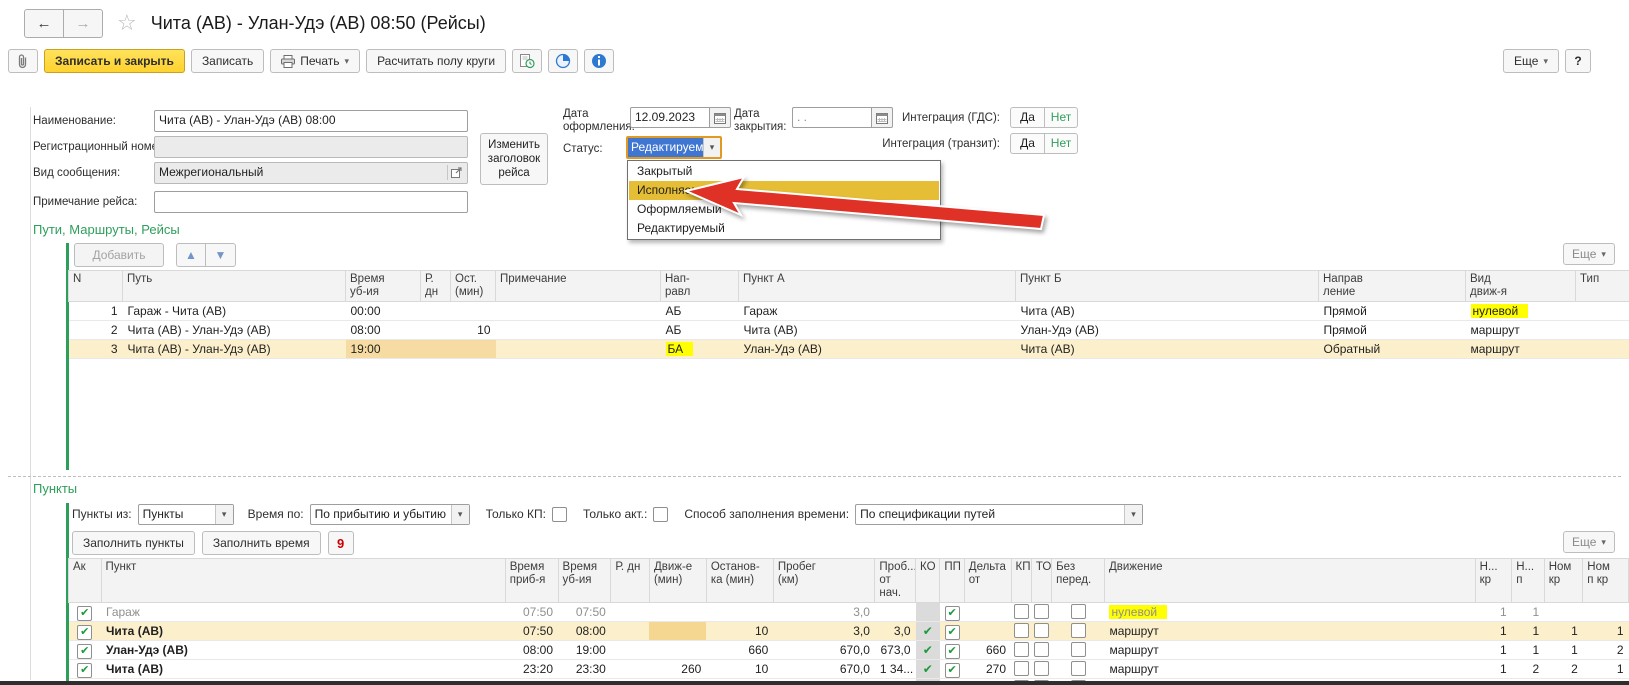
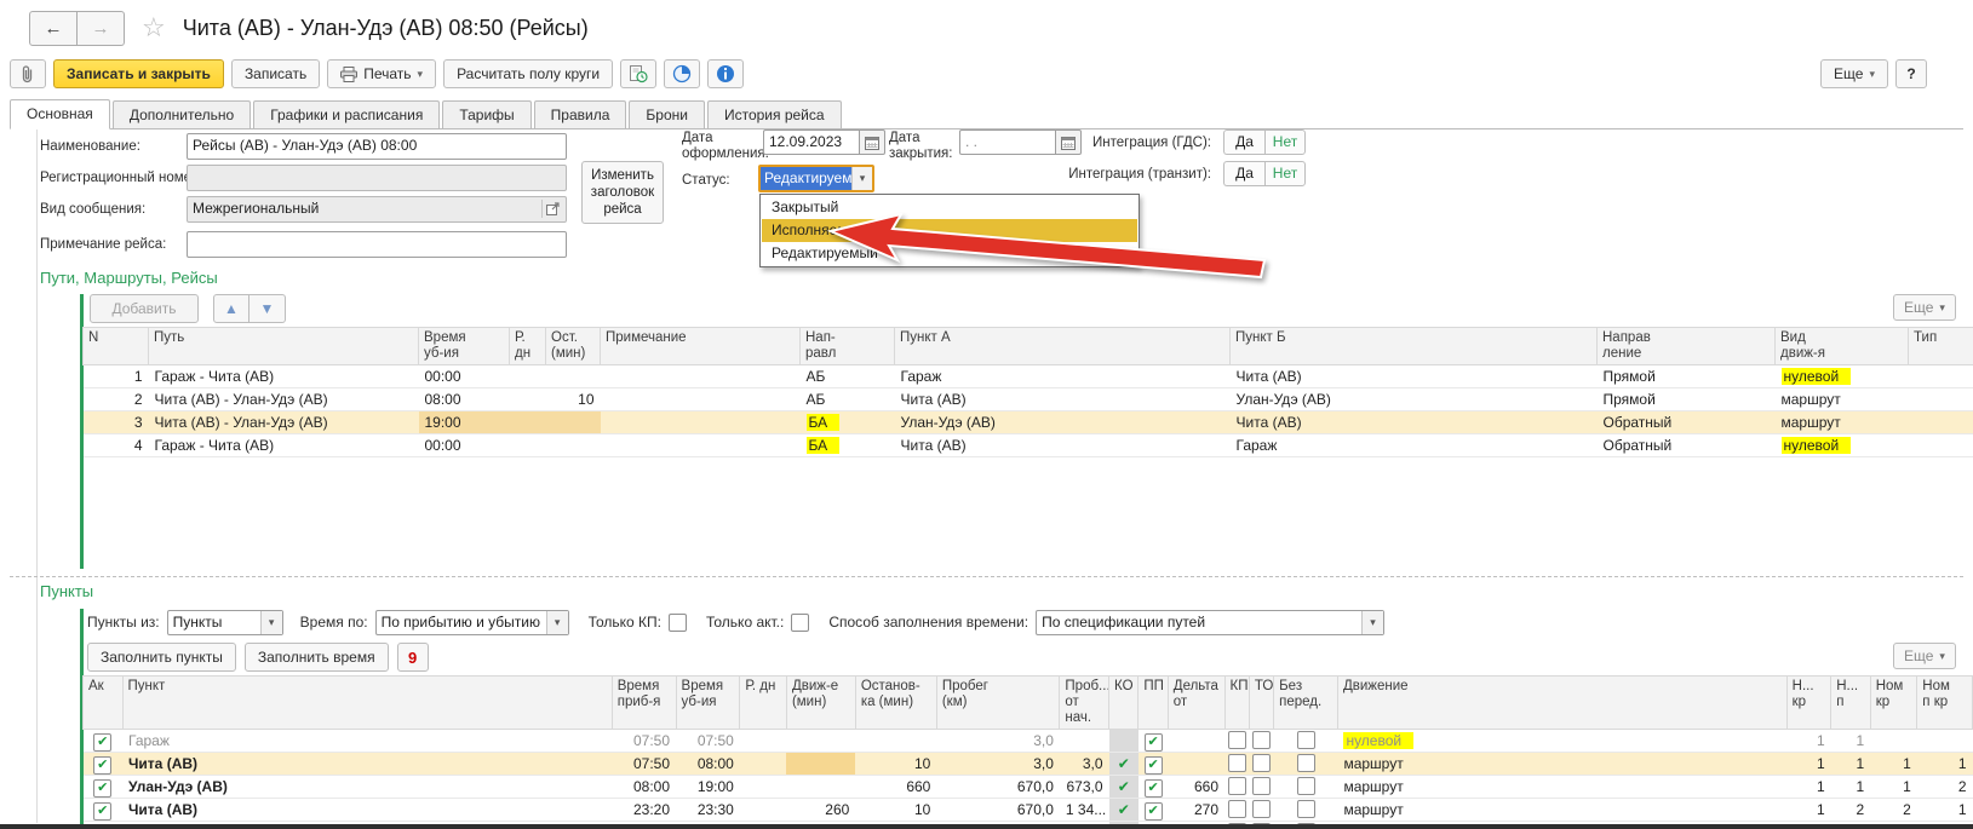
  ←
  →
  ☆
  Чита (АВ) - Улан-Удэ (АВ) 08:50 (Рейсы)
  Записать и закрыть
  Записать
  Печать
  ▾
  Расчитать полу круги
  Еще
  ▾
  ?
+ Основная
+ Дополнительно
+ Графики и расписания
+ Тарифы
+ Правила
+ Брони
+ История рейса
  Наименование:
- Чита (АВ) - Улан-Удэ (АВ) 08:00
+ Рейсы (АВ) - Улан-Удэ (АВ) 08:00
  Регистрационный ном
  Вид сообщения:
  Межрегиональный
  Примечание рейса:
  Изменить
  заголовок
  рейса
  Дата
  оформления
  12.09.2023
  Дата
  закрытия:
  . .
  Интеграция (ГДС):
  Да
  Нет
  Интеграция (транзит):
  Да
  Нет
  Статус:
  Редактируем
  ▾
  Закрытый
- Оформляемый
  Редактируемый
  Пути, Маршруты, Рейсы
  Добавить
  ▲
  ▼
  Еще
  ▾
  N	Путь	Время уб-ия	Р. дн	Ост. (мин)	Примечание	Нап- равл	Пункт А	Пункт Б	Направ ление	Вид движ-я	Тип
  1	Гараж - Чита (АВ)	00:00				АБ	Гараж	Чита (АВ)	Прямой	нулевой
  2	Чита (АВ) - Улан-Удэ (АВ)	08:00		10		АБ	Чита (АВ)	Улан-Удэ (АВ)	Прямой	маршрут
  3	Чита (АВ) - Улан-Удэ (АВ)	19:00				БА	Улан-Удэ (АВ)	Чита (АВ)	Обратный	маршрут
+ 4	Гараж - Чита (АВ)	00:00				БА	Чита (АВ)	Гараж	Обратный	нулевой
  Пункты
  Пункты из:
  Пункты
  ▾
  Время по:
  По прибытию и убытию
  ▾
  Только КП:
  Только акт.:
  Способ заполнения времени:
  По спецификации путей
  ▾
  Заполнить пункты
  Заполнить время
  9
  Еще
  ▾
  Ак	Пункт	Время приб-я	Время уб-ия	Р. дн	Движ-е (мин)	Останов- ка (мин)	Пробег (км)	Проб.. от нач.	КО	ПП	Дельта от	КП	ТО	Без перед.	Движение	Н... кр	Н... п	Ном кр	Ном п кр
  ✔	Гараж	07:50	07:50				3,0			✔					нулевой	1	1
  ✔	Чита (АВ)	07:50	08:00			10	3,0	3,0	✔	✔					маршрут	1	1	1	1
  ✔	Улан-Удэ (АВ)	08:00	19:00			660	670,0	673,0	✔	✔	660				маршрут	1	1	1	2
  ✔	Чита (АВ)	23:20	23:30		260	10	670,0	1 34...	✔	✔	270				маршрут	1	2	2	1
